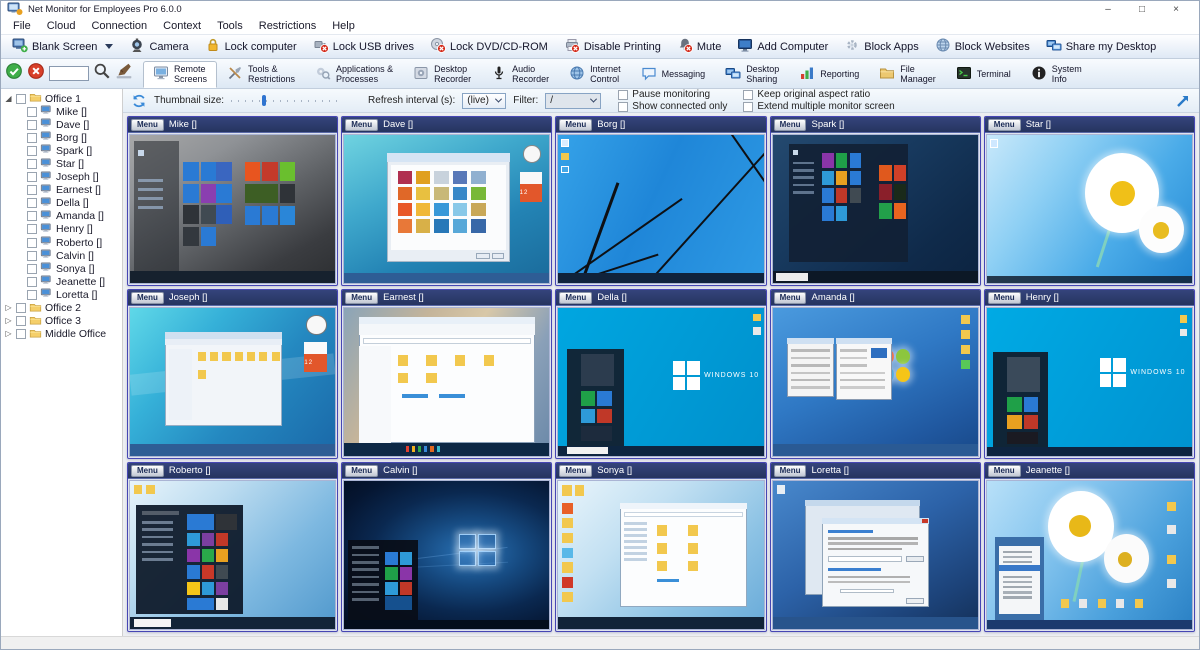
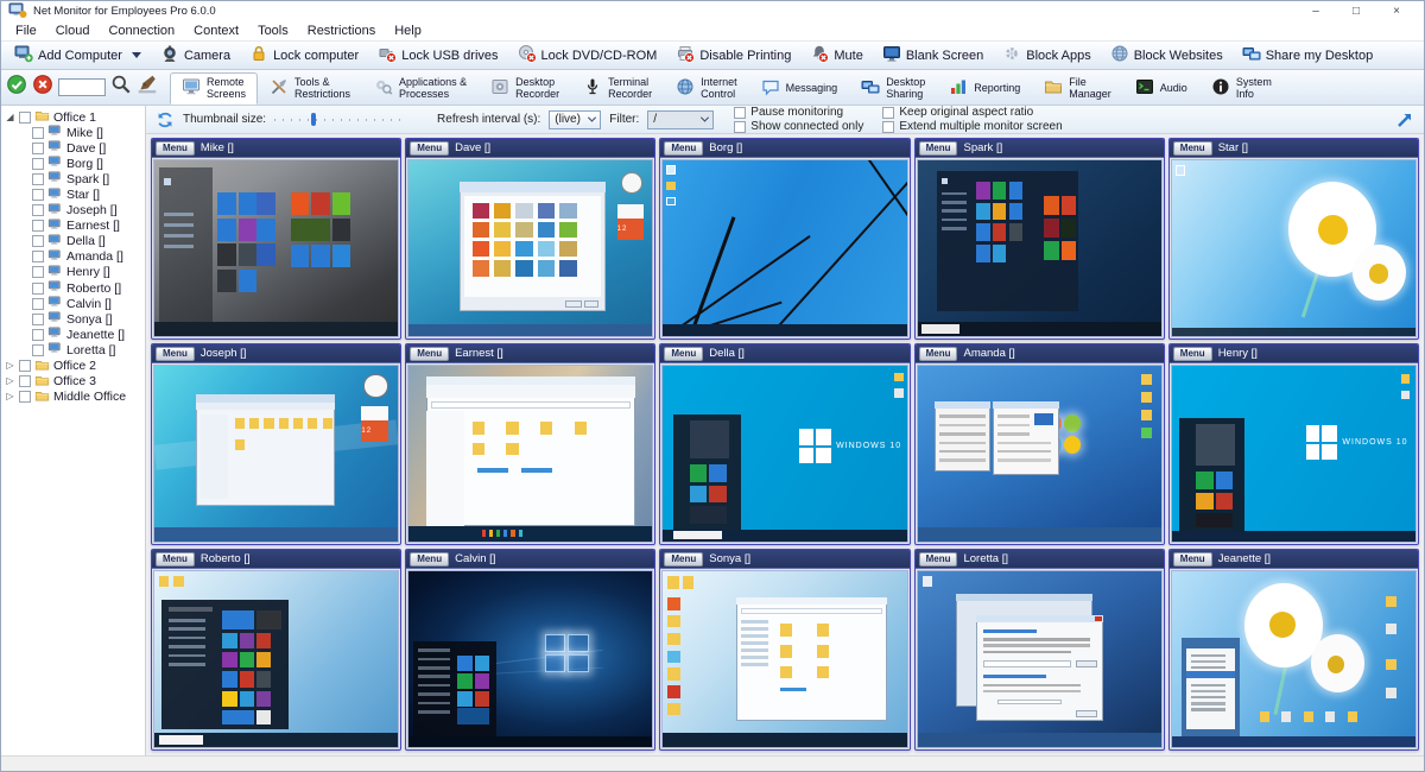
  Net Monitor for Employees Pro 6.0.0
  –
  □
  ×
  File
  Cloud
  Connection
  Context
  Tools
  Restrictions
  Help
- Blank Screen
+ Add Computer
  Camera
  Lock computer
  Lock USB drives
  Lock DVD/CD-ROM
  Disable Printing
  Mute
- Add Computer
+ Blank Screen
  Block Apps
  Block Websites
  Share my Desktop
  Remote
  Screens
  Tools &
  Restrictions
  Applications &
  Processes
  Desktop
  Recorder
- Audio
+ Terminal
  Recorder
  Internet
  Control
  Messaging
  Desktop
  Sharing
  Reporting
  File
  Manager
- Terminal
+ Audio
  System
  Info
  ◢
  Office 1
  Mike []
  Dave []
  Borg []
  Spark []
  Star []
  Joseph []
  Earnest []
  Della []
  Amanda []
  Henry []
  Roberto []
  Calvin []
  Sonya []
  Jeanette []
  Loretta []
  ▷
  Office 2
  ▷
  Office 3
  ▷
  Middle Office
  Thumbnail size:
  Refresh interval (s):
  (live)
  Filter:
  /
  Pause monitoring
  Show connected only
  Keep original aspect ratio
  Extend multiple monitor screen
  Menu
  Mike []
  Menu
  Dave []
  Menu
  Borg []
  Menu
  Spark []
  Menu
  Star []
  Menu
  Joseph []
  Menu
  Earnest []
  Menu
  Della []
  Menu
  Amanda []
  Menu
  Henry []
  Menu
  Roberto []
  Menu
  Calvin []
  Menu
  Sonya []
  Menu
  Loretta []
  Menu
  Jeanette []
